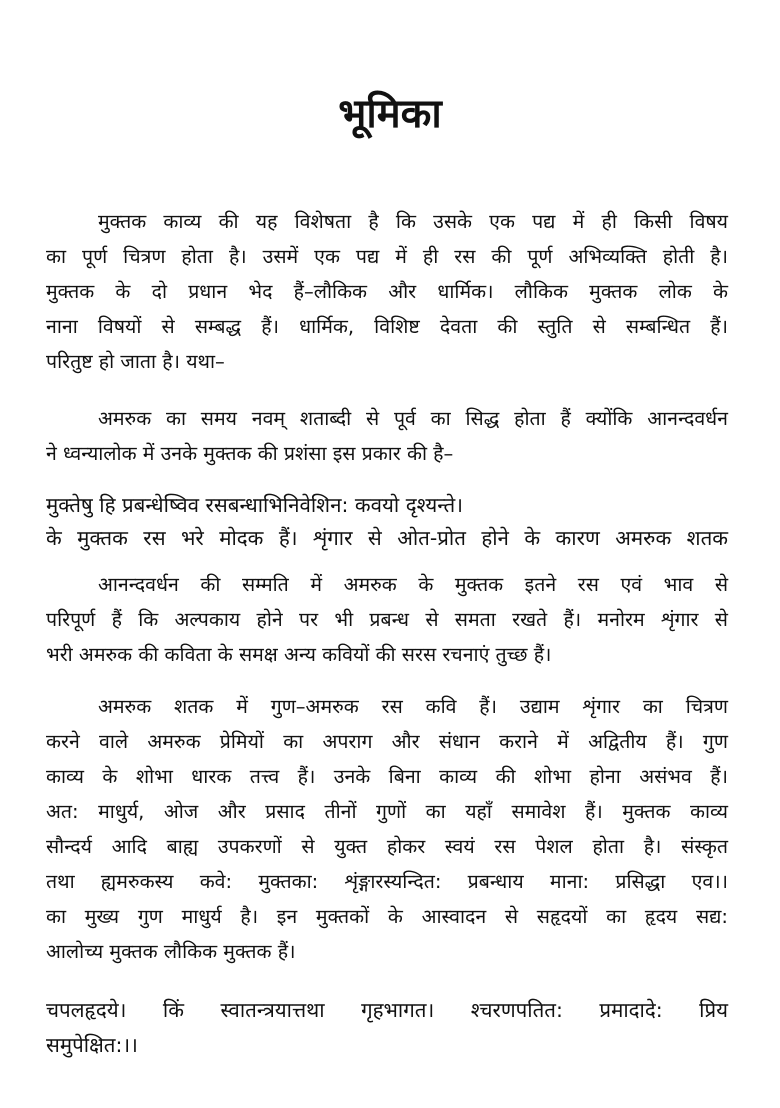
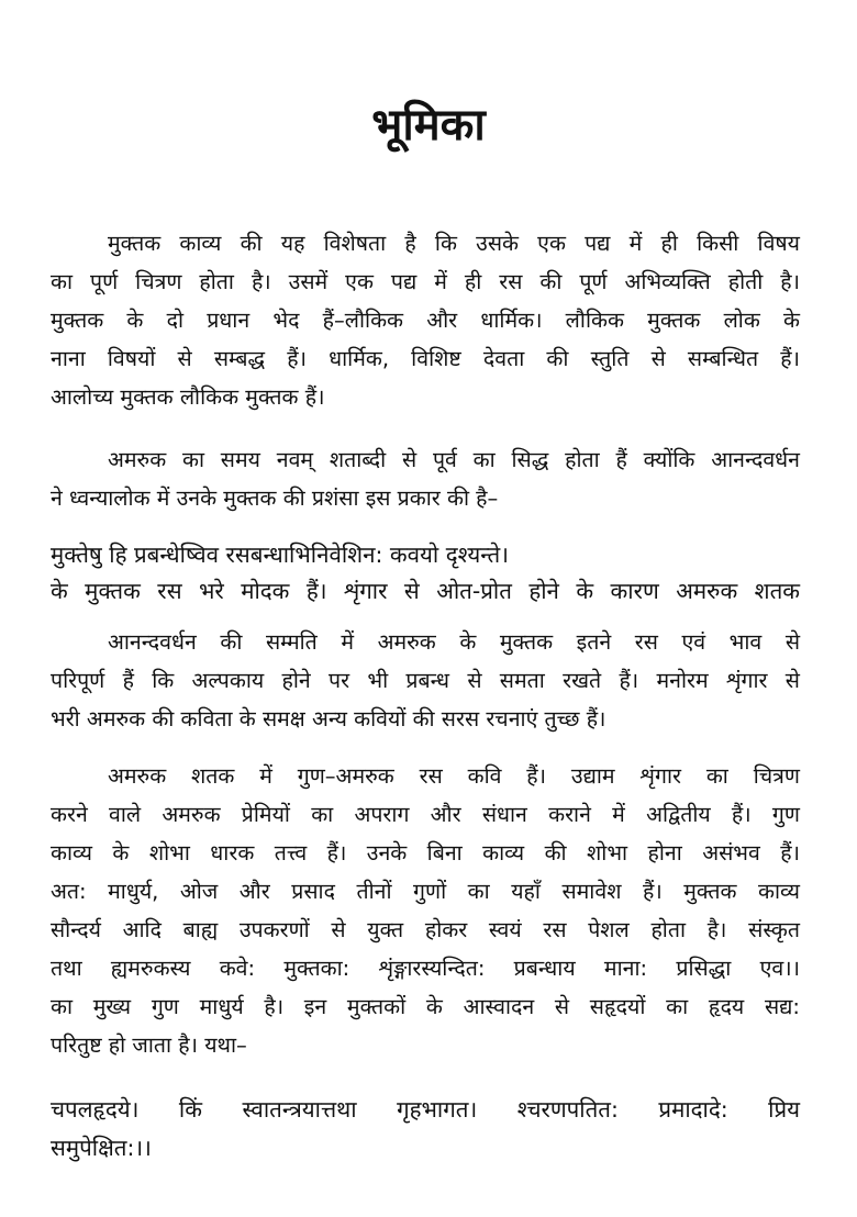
  भूमिका
  मुक्तक काव्य की यह विशेषता है कि उसके एक पद्य में ही किसी विषय
  का पूर्ण चित्रण होता है। उसमें एक पद्य में ही रस की पूर्ण अभिव्यक्ति होती है।
  मुक्तक के दो प्रधान भेद हैं–लौकिक और धार्मिक। लौकिक मुक्तक लोक के
  नाना विषयों से सम्बद्ध हैं। धार्मिक, विशिष्ट देवता की स्तुति से सम्बन्धित हैं।
- परितुष्ट हो जाता है। यथा–
+ आलोच्य मुक्तक लौकिक मुक्तक हैं।
  अमरुक का समय नवम् शताब्दी से पूर्व का सिद्ध होता हैं क्योंकि आनन्दवर्धन
  ने ध्वन्यालोक में उनके मुक्तक की प्रशंसा इस प्रकार की है–
  मुक्तेषु हि प्रबन्धेष्विव रसबन्धाभिनिवेशिन: कवयो दृश्यन्ते।
  के मुक्तक रस भरे मोदक हैं। शृंगार से ओत-प्रोत होने के कारण अमरुक शतक
  आनन्दवर्धन की सम्मति में अमरुक के मुक्तक इतने रस एवं भाव से
  परिपूर्ण हैं कि अल्पकाय होने पर भी प्रबन्ध से समता रखते हैं। मनोरम शृंगार से
  भरी अमरुक की कविता के समक्ष अन्य कवियों की सरस रचनाएं तुच्छ हैं।
  अमरुक शतक में गुण–अमरुक रस कवि हैं। उद्याम शृंगार का चित्रण
  करने वाले अमरुक प्रेमियों का अपराग और संधान कराने में अद्वितीय हैं। गुण
  काव्य के शोभा धारक तत्त्व हैं। उनके बिना काव्य की शोभा होना असंभव हैं।
  अत: माधुर्य, ओज और प्रसाद तीनों गुणों का यहाँ समावेश हैं। मुक्तक काव्य
  सौन्दर्य आदि बाह्य उपकरणों से युक्त होकर स्वयं रस पेशल होता है। संस्कृत
  तथा ह्यमरुकस्य कवे: मुक्तका: शृंङ्गारस्यन्दित: प्रबन्धाय माना: प्रसिद्धा एव।।
  का मुख्य गुण माधुर्य है। इन मुक्तकों के आस्वादन से सहृदयों का हृदय सद्य:
- आलोच्य मुक्तक लौकिक मुक्तक हैं।
+ परितुष्ट हो जाता है। यथा–
  चपलहृदये। किं स्वातन्त्रयात्तथा गृहभागत। श्चरणपतित: प्रमादादे: प्रिय
  समुपेक्षित:।।
